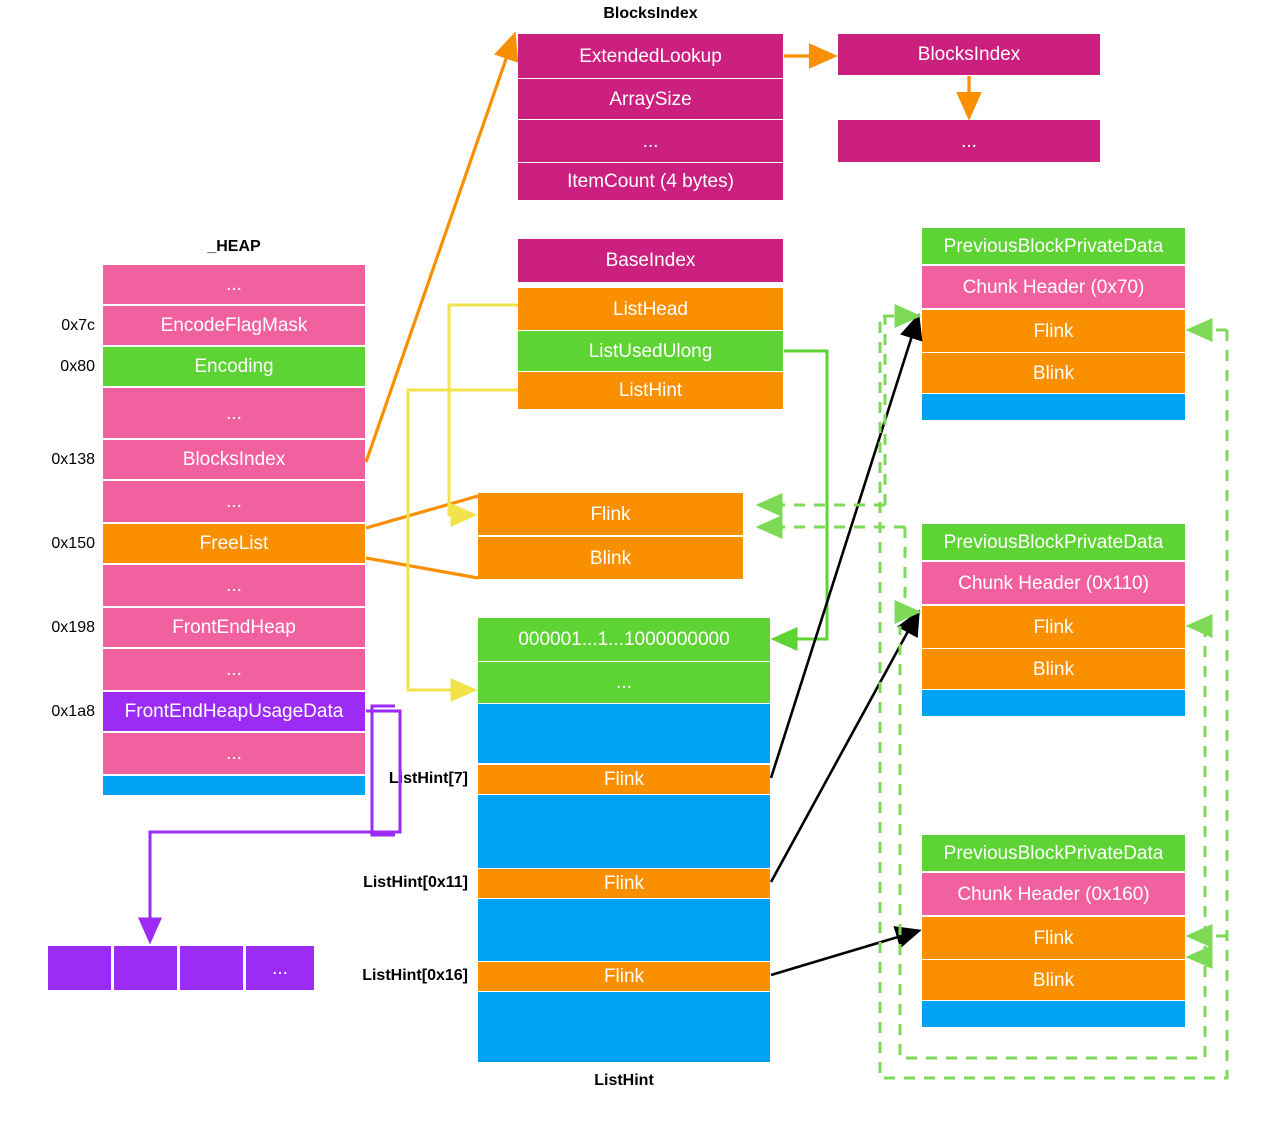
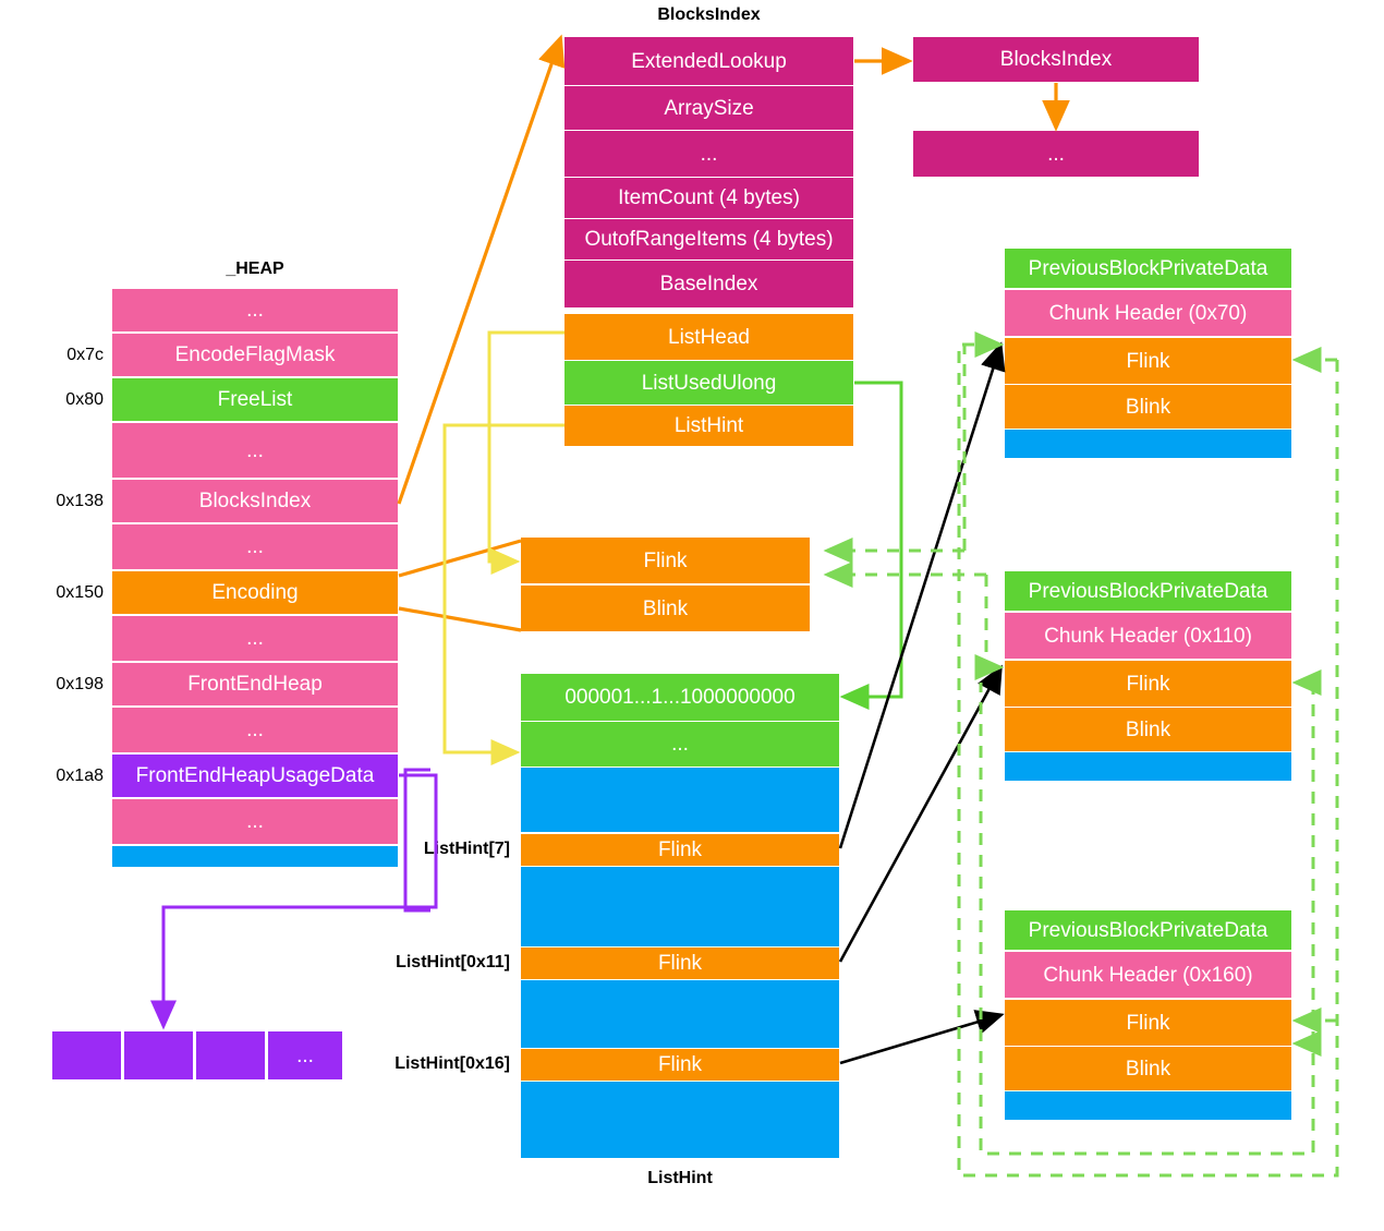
  _HEAP
  ...
  EncodeFlagMask
- Encoding
+ FreeList
  ...
  BlocksIndex
  ...
- FreeList
+ Encoding
  ...
  FrontEndHeap
  ...
  FrontEndHeapUsageData
  ...
  0x7c
  0x80
  0x138
  0x150
  0x198
  0x1a8
  ...
  BlocksIndex
  ExtendedLookup
  ArraySize
  ...
  ItemCount (4 bytes)
+ OutofRangeItems (4 bytes)
  BaseIndex
  ListHead
  ListUsedUlong
  ListHint
  BlocksIndex
  ...
  Flink
  Blink
  000001...1...1000000000
  ...
  Flink
  Flink
  Flink
  ListHint
  LstHint[7]
  ListHint[0x11]
  ListHint[0x16]
  PreviousBlockPrivateData
  Chunk Header (0x70)
  Flink
  Blink
  PreviousBlockPrivateData
  Chunk Header (0x110)
  Flink
  Blink
  PreviousBlockPrivateData
  Chunk Header (0x160)
  Flink
  Blink
